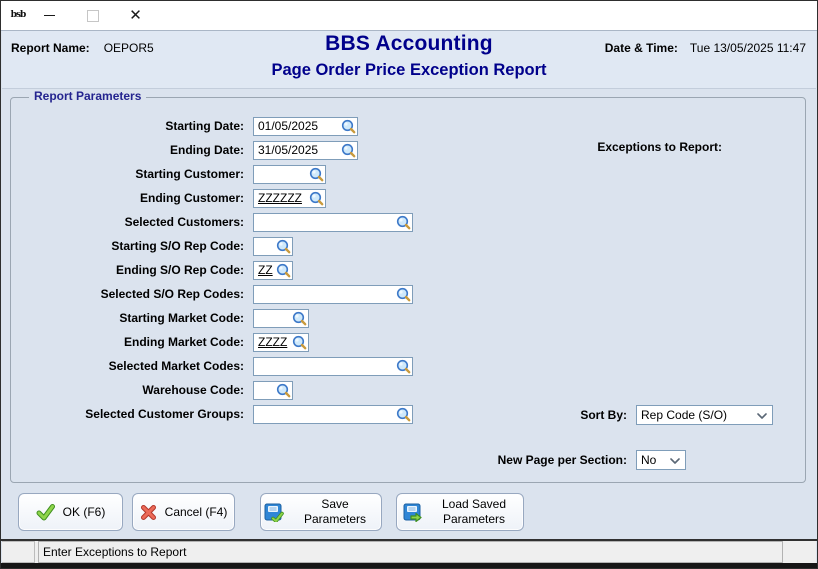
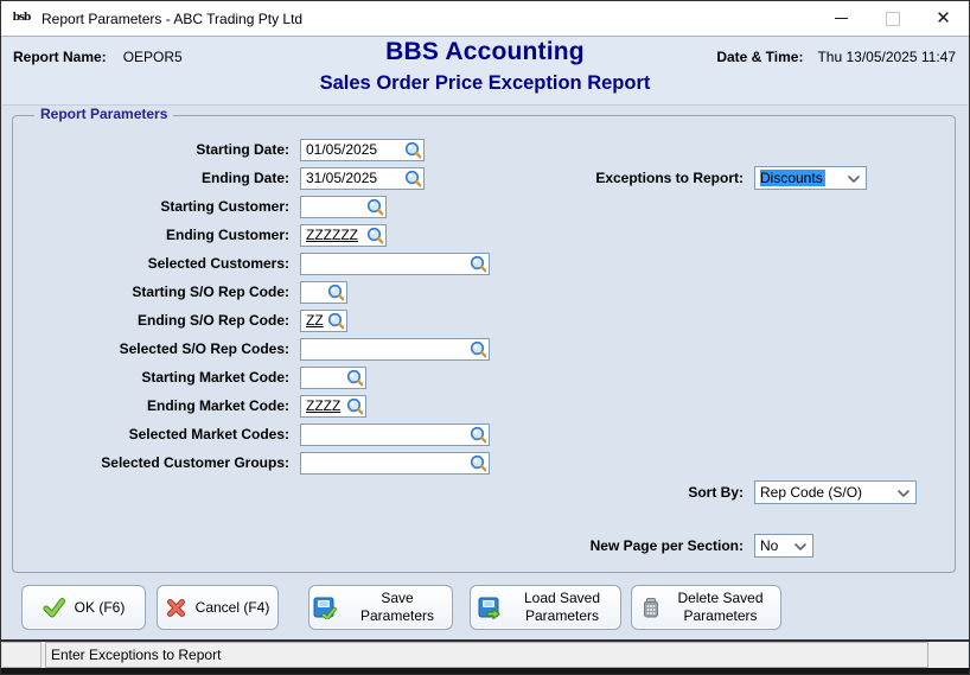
  bsb
+ Report Parameters - ABC Trading Pty Ltd
  ✕
  Report Name:
  OEPOR5
  BBS Accounting
- Page Order Price Exception Report
+ Sales Order Price Exception Report
  Date & Time:
- Tue 13/05/2025 11:47
+ Thu 13/05/2025 11:47
  Report Parameters
  Starting Date:
  01/05/2025
  Ending Date:
  31/05/2025
  Starting Customer:
  Ending Customer:
  ZZZZZZ
  Selected Customers:
  Starting S/O Rep Code:
  Ending S/O Rep Code:
  ZZ
  Selected S/O Rep Codes:
  Starting Market Code:
  Ending Market Code:
  ZZZZ
  Selected Market Codes:
- Warehouse Code:
  Selected Customer Groups:
  Exceptions to Report:
+ Discounts
  Sort By:
  Rep Code (S/O)
  New Page per Section:
  No
  OK (F6)
  Cancel (F4)
  Save Parameters
  Load Saved Parameters
+ Delete Saved Parameters
  Enter Exceptions to Report
